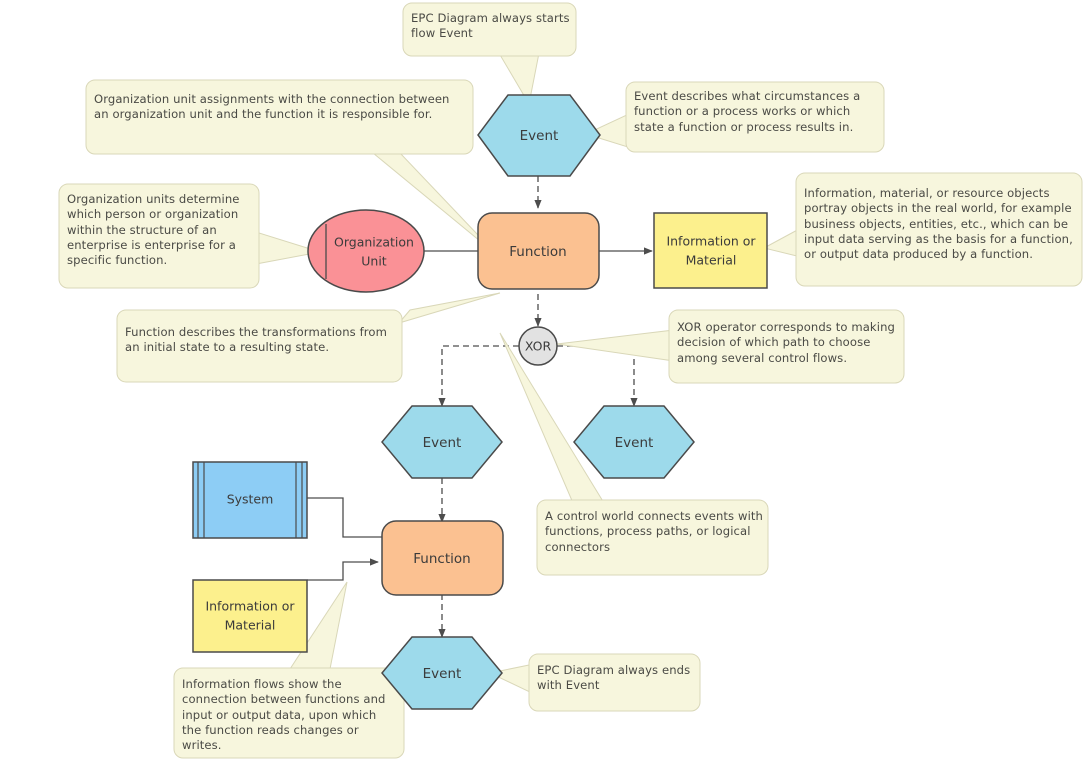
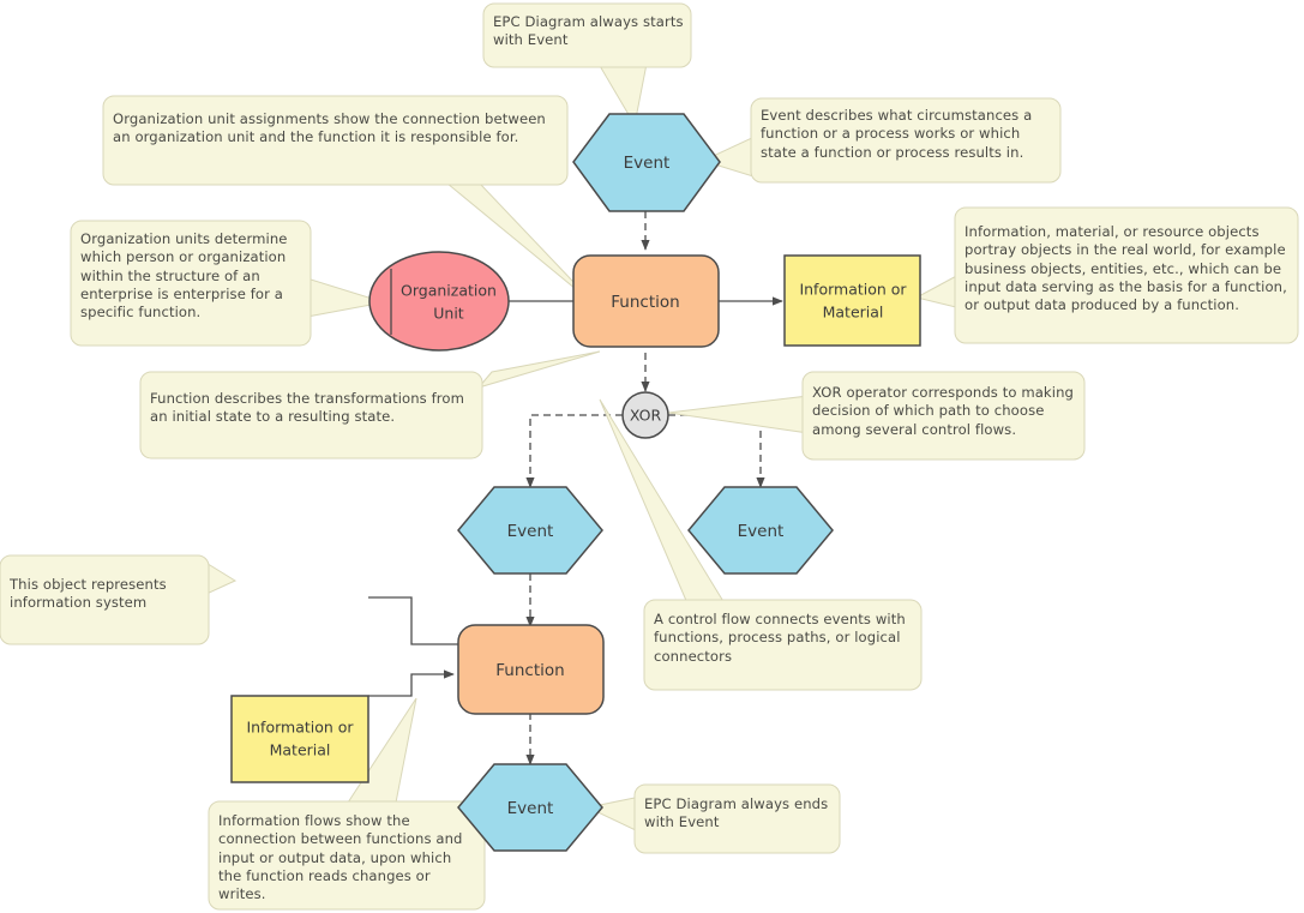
- EPC Diagram always starts flow Event
+ EPC Diagram always starts with Event
- Organization unit assignments with the connection between an organization unit and the function it is responsible for.
+ Organization unit assignments show the connection between an organization unit and the function it is responsible for.
  Event describes what circumstances a function or a process works or which state a function or process results in.
  Organization units determine which person or organization within the structure of an enterprise is enterprise for a specific function.
  Information, material, or resource objects portray objects in the real world, for example business objects, entities, etc., which can be input data serving as the basis for a function, or output data produced by a function.
  Function describes the transformations from an initial state to a resulting state.
  XOR operator corresponds to making decision of which path to choose among several control flows.
- A control world connects events with functions, process paths, or logical connectors
+ A control flow connects events with functions, process paths, or logical connectors
+ This object represents information system
  Information flows show the connection between functions and input or output data, upon which the function reads changes or writes.
  EPC Diagram always ends with Event
  Event
  Function
  Organization
  Unit
  Information or
  Material
  XOR
  Event
  Event
- System
  Information or
  Material
  Function
  Event
